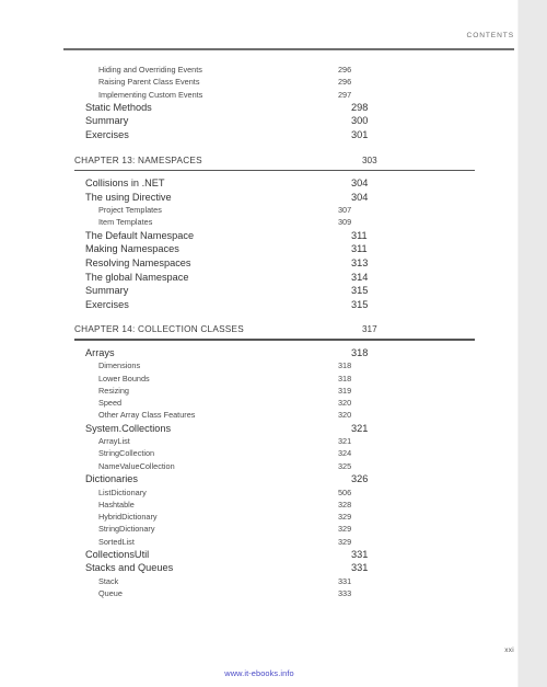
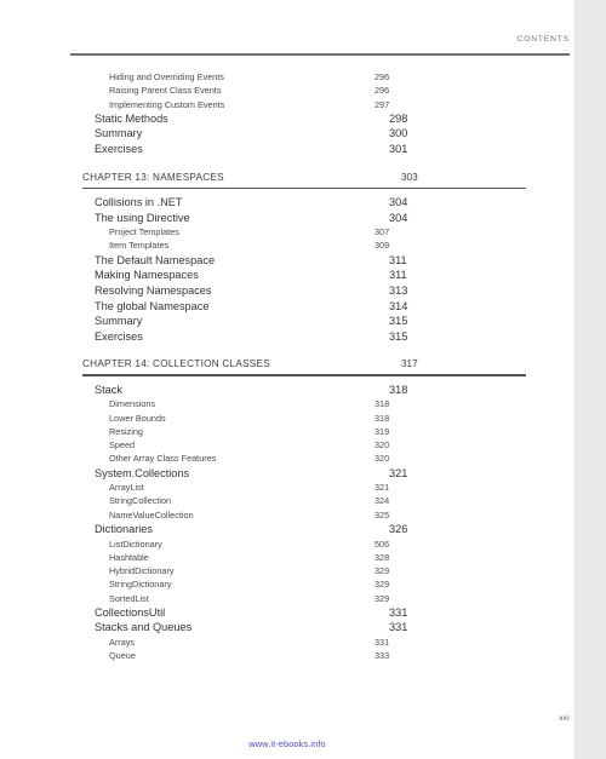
  Hiding and Overriding Events
  296
  Raising Parent Class Events
  296
  Implementing Custom Events
  297
  Static Methods
  298
  Summary
  300
  Exercises
  301
  CHAPTER 13: NAMESPACES
  303
  Collisions in .NET
  304
  The using Directive
  304
  Project Templates
  307
  Item Templates
  309
  The Default Namespace
  311
  Making Namespaces
  311
  Resolving Namespaces
  313
  The global Namespace
  314
  Summary
  315
  Exercises
  315
  CHAPTER 14: COLLECTION CLASSES
  317
- Arrays
+ Stack
  318
  Dimensions
  318
  Lower Bounds
  318
  Resizing
  319
  Speed
  320
  Other Array Class Features
  320
  System.Collections
  321
  ArrayList
  321
  StringCollection
  324
  NameValueCollection
  325
  Dictionaries
  326
  ListDictionary
  506
  Hashtable
  328
  HybridDictionary
  329
  StringDictionary
  329
  SortedList
  329
  CollectionsUtil
  331
  Stacks and Queues
  331
- Stack
+ Arrays
  331
  Queue
  333
  www.it-ebooks.info
